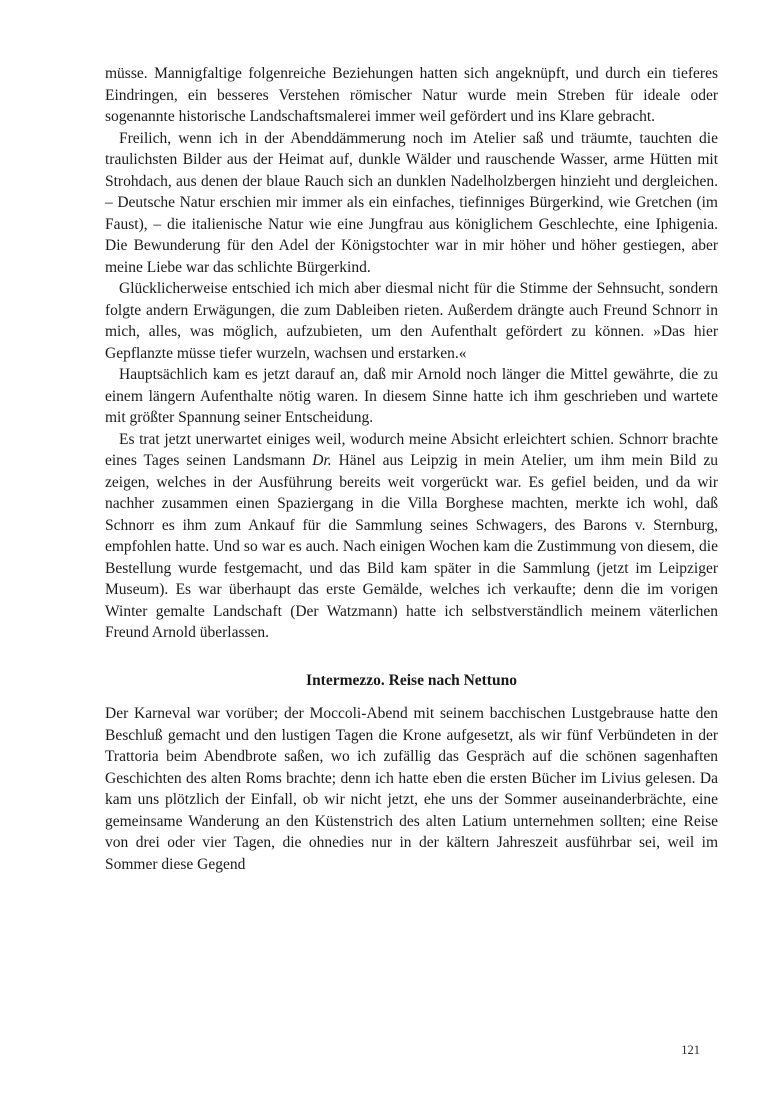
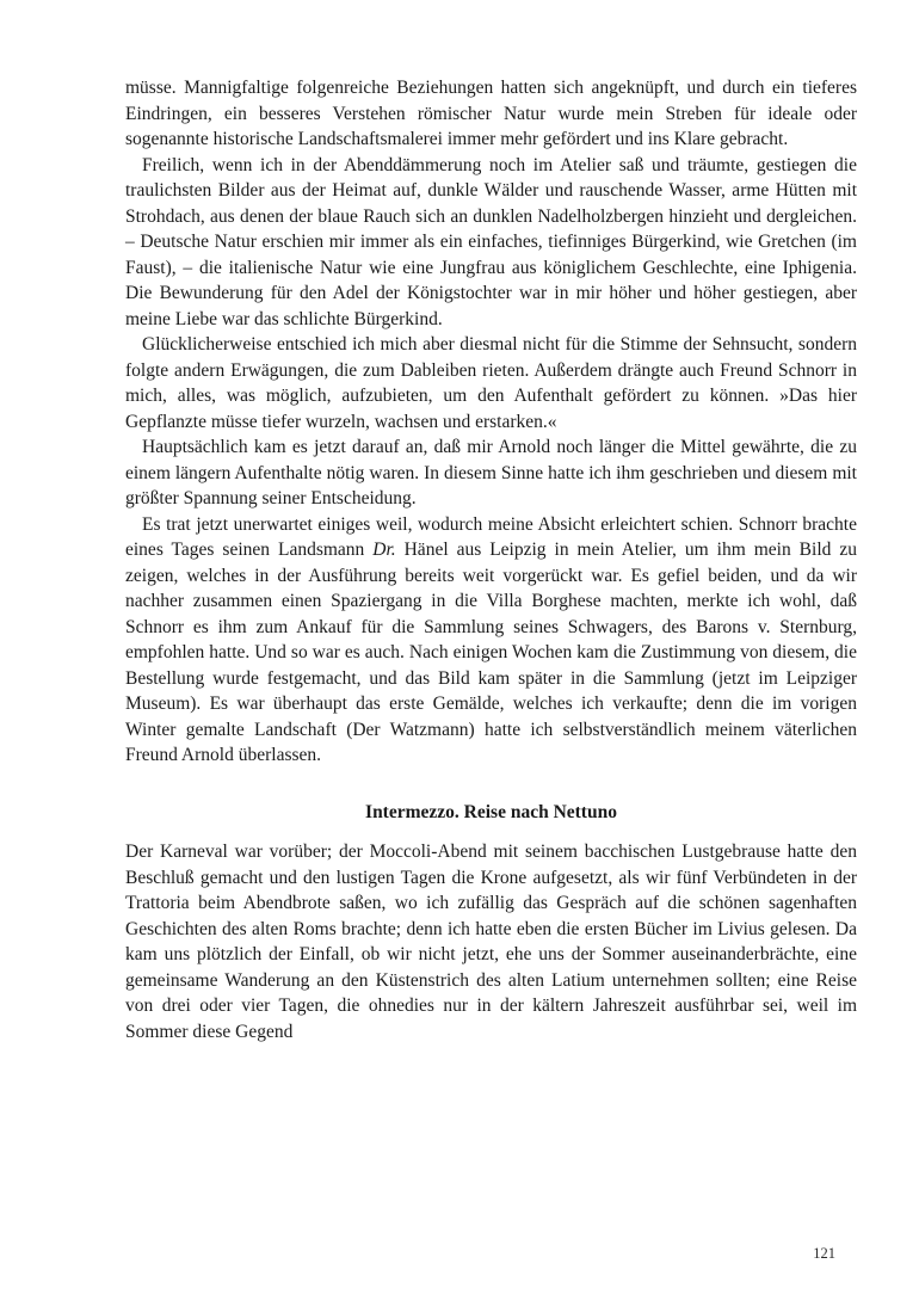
- müsse. Mannigfaltige folgenreiche Beziehungen hatten sich angeknüpft, und durch ein tieferes Eindringen, ein besseres Verstehen römischer Natur wurde mein Streben für ideale oder sogenannte historische Landschaftsmalerei immer weil gefördert und ins Klare gebracht.
+ müsse. Mannigfaltige folgenreiche Beziehungen hatten sich angeknüpft, und durch ein tieferes Eindringen, ein besseres Verstehen römischer Natur wurde mein Streben für ideale oder sogenannte historische Landschaftsmalerei immer mehr gefördert und ins Klare gebracht.
- Freilich, wenn ich in der Abenddämmerung noch im Atelier saß und träumte, tauchten die traulichsten Bilder aus der Heimat auf, dunkle Wälder und rauschende Wasser, arme Hütten mit Strohdach, aus denen der blaue Rauch sich an dunklen Nadelholzbergen hinzieht und dergleichen. – Deutsche Natur erschien mir immer als ein einfaches, tiefinniges Bürgerkind, wie Gretchen (im Faust), – die italienische Natur wie eine Jungfrau aus königlichem Geschlechte, eine Iphigenia. Die Bewunderung für den Adel der Königstochter war in mir höher und höher gestiegen, aber meine Liebe war das schlichte Bürgerkind.
+ Freilich, wenn ich in der Abenddämmerung noch im Atelier saß und träumte, gestiegen die traulichsten Bilder aus der Heimat auf, dunkle Wälder und rauschende Wasser, arme Hütten mit Strohdach, aus denen der blaue Rauch sich an dunklen Nadelholzbergen hinzieht und dergleichen. – Deutsche Natur erschien mir immer als ein einfaches, tiefinniges Bürgerkind, wie Gretchen (im Faust), – die italienische Natur wie eine Jungfrau aus königlichem Geschlechte, eine Iphigenia. Die Bewunderung für den Adel der Königstochter war in mir höher und höher gestiegen, aber meine Liebe war das schlichte Bürgerkind.
  Glücklicherweise entschied ich mich aber diesmal nicht für die Stimme der Sehnsucht, sondern folgte andern Erwägungen, die zum Dableiben rieten. Außerdem drängte auch Freund Schnorr in mich, alles, was möglich, aufzubieten, um den Aufenthalt gefördert zu können. »Das hier Gepflanzte müsse tiefer wurzeln, wachsen und erstarken.«
- Hauptsächlich kam es jetzt darauf an, daß mir Arnold noch länger die Mittel gewährte, die zu einem längern Aufenthalte nötig waren. In diesem Sinne hatte ich ihm geschrieben und wartete mit größter Spannung seiner Entscheidung.
+ Hauptsächlich kam es jetzt darauf an, daß mir Arnold noch länger die Mittel gewährte, die zu einem längern Aufenthalte nötig waren. In diesem Sinne hatte ich ihm geschrieben und diesem mit größter Spannung seiner Entscheidung.
  Es trat jetzt unerwartet einiges weil, wodurch meine Absicht erleichtert schien. Schnorr brachte eines Tages seinen Landsmann Dr. Hänel aus Leipzig in mein Atelier, um ihm mein Bild zu zeigen, welches in der Ausführung bereits weit vorgerückt war. Es gefiel beiden, und da wir nachher zusammen einen Spaziergang in die Villa Borghese machten, merkte ich wohl, daß Schnorr es ihm zum Ankauf für die Sammlung seines Schwagers, des Barons v. Sternburg, empfohlen hatte. Und so war es auch. Nach einigen Wochen kam die Zustimmung von diesem, die Bestellung wurde festgemacht, und das Bild kam später in die Sammlung (jetzt im Leipziger Museum). Es war überhaupt das erste Gemälde, welches ich verkaufte; denn die im vorigen Winter gemalte Landschaft (Der Watzmann) hatte ich selbstverständlich meinem väterlichen Freund Arnold überlassen.
  Intermezzo. Reise nach Nettuno
  Der Karneval war vorüber; der Moccoli-Abend mit seinem bacchischen Lustgebrause hatte den Beschluß gemacht und den lustigen Tagen die Krone aufgesetzt, als wir fünf Verbündeten in der Trattoria beim Abendbrote saßen, wo ich zufällig das Gespräch auf die schönen sagenhaften Geschichten des alten Roms brachte; denn ich hatte eben die ersten Bücher im Livius gelesen. Da kam uns plötzlich der Einfall, ob wir nicht jetzt, ehe uns der Sommer auseinanderbrächte, eine gemeinsame Wanderung an den Küstenstrich des alten Latium unternehmen sollten; eine Reise von drei oder vier Tagen, die ohnedies nur in der kältern Jahreszeit ausführbar sei, weil im Sommer diese Gegend
  121
